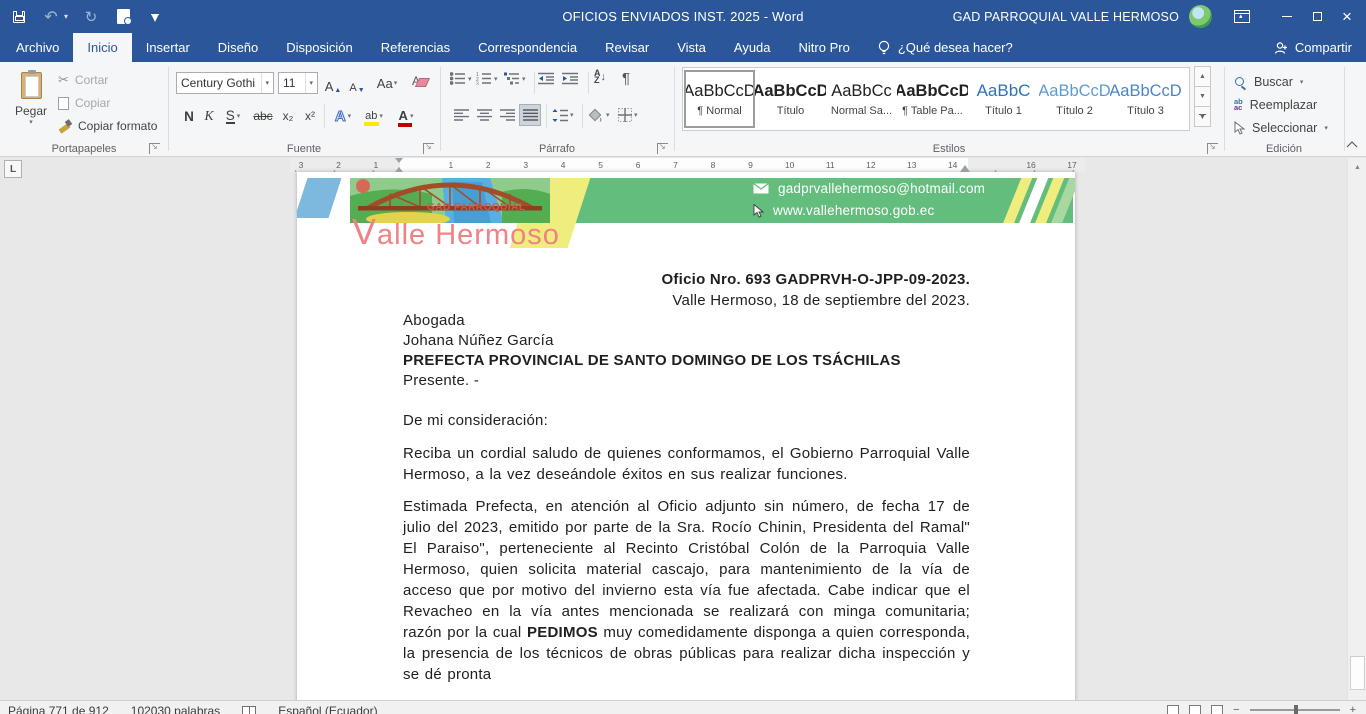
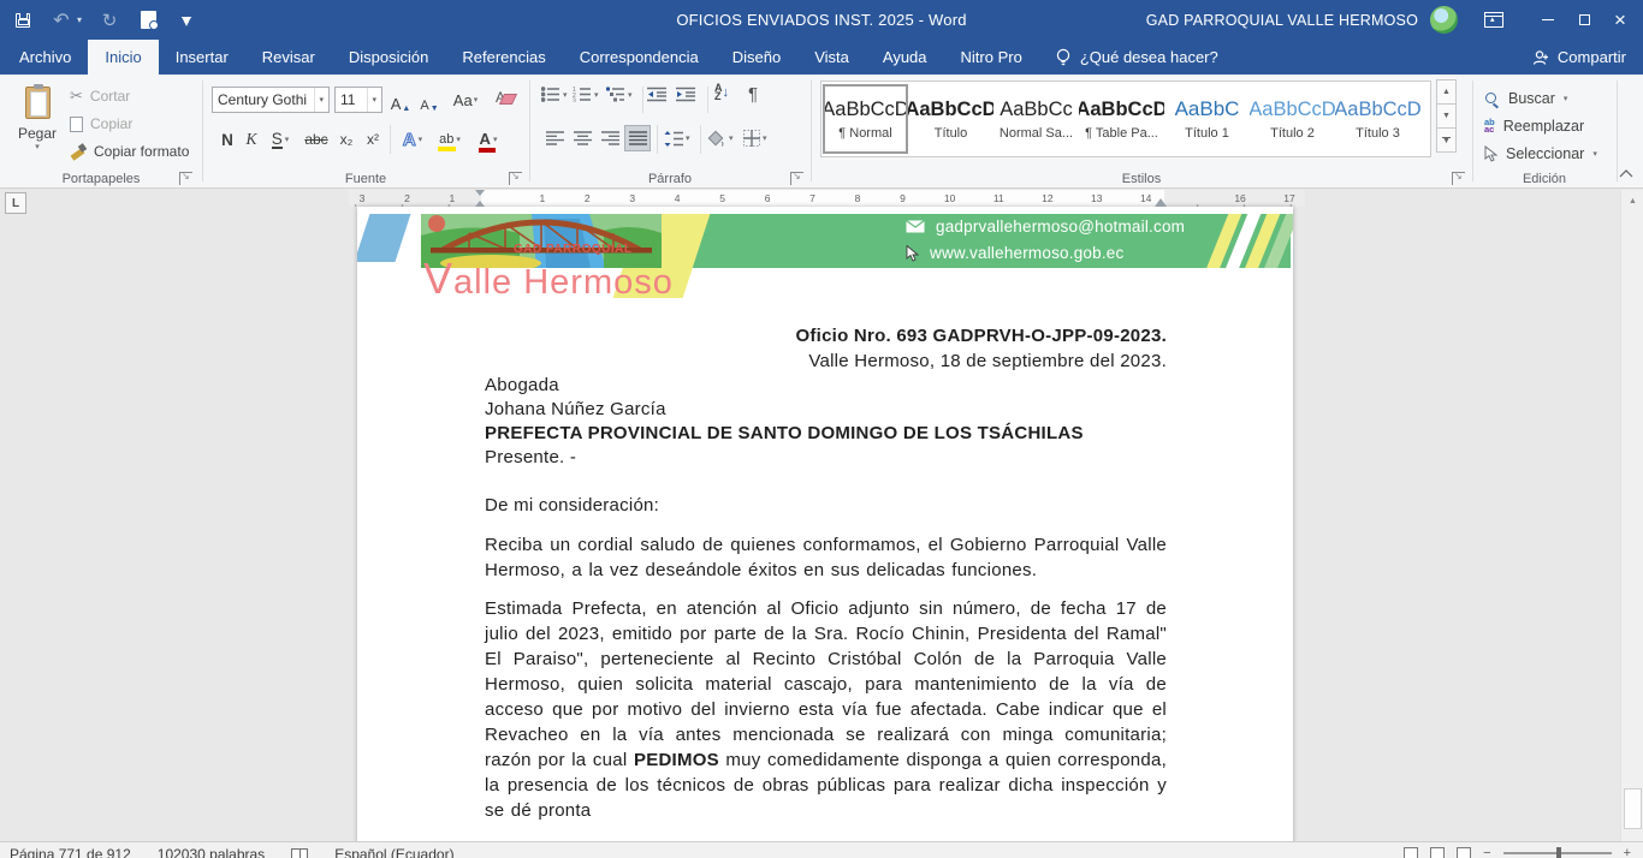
  ↶
  ▾
  ↻
  ▾
  OFICIOS ENVIADOS INST. 2025 - Word
  GAD PARROQUIAL VALLE HERMOSO
  ×
  Archivo
  Inicio
  Insertar
- Diseño
+ Revisar
  Disposición
  Referencias
  Correspondencia
- Revisar
+ Diseño
  Vista
  Ayuda
  Nitro Pro
  ¿Qué desea hacer?
  Compartir
  Pegar
  ✂
  Cortar
  Copiar
  Copiar formato
  Portapapeles
  Century Gothi
  11
  A
  A
  Aa
  N
  K
  S
  abc
  x₂
  x²
  A
  ab
  A
  Fuente
  A
  Z
  ↓
  ¶
  Párrafo
  AaBbCcD
  ¶ Normal
  AaBbCcD
  Título
  AaBbCc
  Normal Sa...
  AaBbCcD
  ¶ Table Pa...
  AaBbC
  Título 1
  AaBbCcD
  Título 2
  AaBbCcD
  Título 3
  Estilos
  Buscar
  ab
  ac
  Reemplazar
  Seleccionar
  Edición
  L
  3
  2
  1
  1
  2
  3
  4
  5
  6
  7
  8
  9
  10
  11
  12
  13
  14
  16
  17
  gadprvallehermoso@hotmail.com
  www.vallehermoso.gob.ec
  GAD PARROQUIAL
  Valle Hermoso
  Oficio Nro. 693 GADPRVH-O-JPP-09-2023.
  Valle Hermoso, 18 de septiembre del 2023.
  Abogada
  Johana Núñez García
  PREFECTA PROVINCIAL DE SANTO DOMINGO DE LOS TSÁCHILAS
  Presente. -
  De mi consideración:
- Reciba un cordial saludo de quienes conformamos, el Gobierno Parroquial Valle Hermoso, a la vez deseándole éxitos en sus realizar funciones.
+ Reciba un cordial saludo de quienes conformamos, el Gobierno Parroquial Valle Hermoso, a la vez deseándole éxitos en sus delicadas funciones.
  Estimada Prefecta, en atención al Oficio adjunto sin número, de fecha 17 de julio del 2023, emitido por parte de la Sra. Rocío Chinin, Presidenta del Ramal" El Paraiso", perteneciente al Recinto Cristóbal Colón de la Parroquia Valle Hermoso, quien solicita material cascajo, para mantenimiento de la vía de acceso que por motivo del invierno esta vía fue afectada. Cabe indicar que el Revacheo en la vía antes mencionada se realizará con minga comunitaria; razón por la cual PEDIMOS muy comedidamente disponga a quien corresponda, la presencia de los técnicos de obras públicas para realizar dicha inspección y se dé pronta
  Página 771 de 912
  102030 palabras
  Español (Ecuador)
  −
  +
